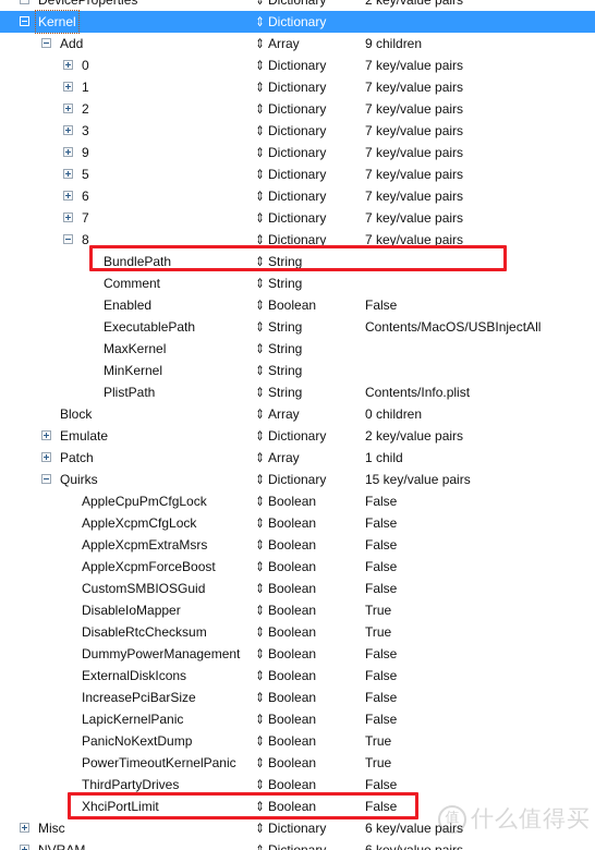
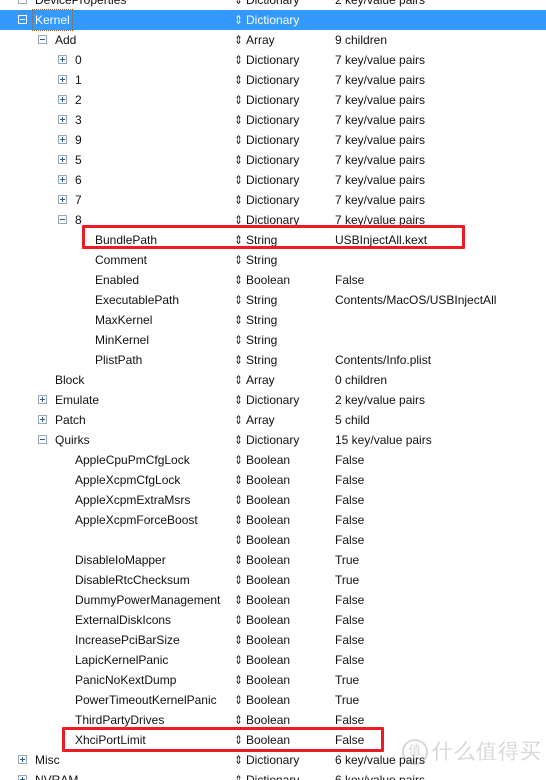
  DeviceProperties
  ⇕ Dictionary
  2 key/value pairs
  Kernel
  ⇕ Dictionary
  Add
  ⇕ Array
  9 children
  0
  ⇕ Dictionary
  7 key/value pairs
  1
  ⇕ Dictionary
  7 key/value pairs
  2
  ⇕ Dictionary
  7 key/value pairs
  3
  ⇕ Dictionary
  7 key/value pairs
  9
  ⇕ Dictionary
  7 key/value pairs
  5
  ⇕ Dictionary
  7 key/value pairs
  6
  ⇕ Dictionary
  7 key/value pairs
  7
  ⇕ Dictionary
  7 key/value pairs
  8
  ⇕ Dictionary
  7 key/value pairs
  BundlePath
  ⇕ String
+ USBInjectAll.kext
  Comment
  ⇕ String
  Enabled
  ⇕ Boolean
  False
  ExecutablePath
  ⇕ String
  Contents/MacOS/USBInjectAll
  MaxKernel
  ⇕ String
  MinKernel
  ⇕ String
  PlistPath
  ⇕ String
  Contents/Info.plist
  Block
  ⇕ Array
  0 children
  Emulate
  ⇕ Dictionary
  2 key/value pairs
  Patch
  ⇕ Array
- 1 child
+ 5 child
  Quirks
  ⇕ Dictionary
  15 key/value pairs
  AppleCpuPmCfgLock
  ⇕ Boolean
  False
  AppleXcpmCfgLock
  ⇕ Boolean
  False
  AppleXcpmExtraMsrs
  ⇕ Boolean
  False
  AppleXcpmForceBoost
  ⇕ Boolean
  False
- CustomSMBIOSGuid
  ⇕ Boolean
  False
  DisableIoMapper
  ⇕ Boolean
  True
  DisableRtcChecksum
  ⇕ Boolean
  True
  DummyPowerManagement
  ⇕ Boolean
  False
  ExternalDiskIcons
  ⇕ Boolean
  False
  IncreasePciBarSize
  ⇕ Boolean
  False
  LapicKernelPanic
  ⇕ Boolean
  False
  PanicNoKextDump
  ⇕ Boolean
  True
  PowerTimeoutKernelPanic
  ⇕ Boolean
  True
  ThirdPartyDrives
  ⇕ Boolean
  False
  XhciPortLimit
  ⇕ Boolean
  False
  Misc
  ⇕ Dictionary
  6 key/value pairs
  值
  什么值得买
